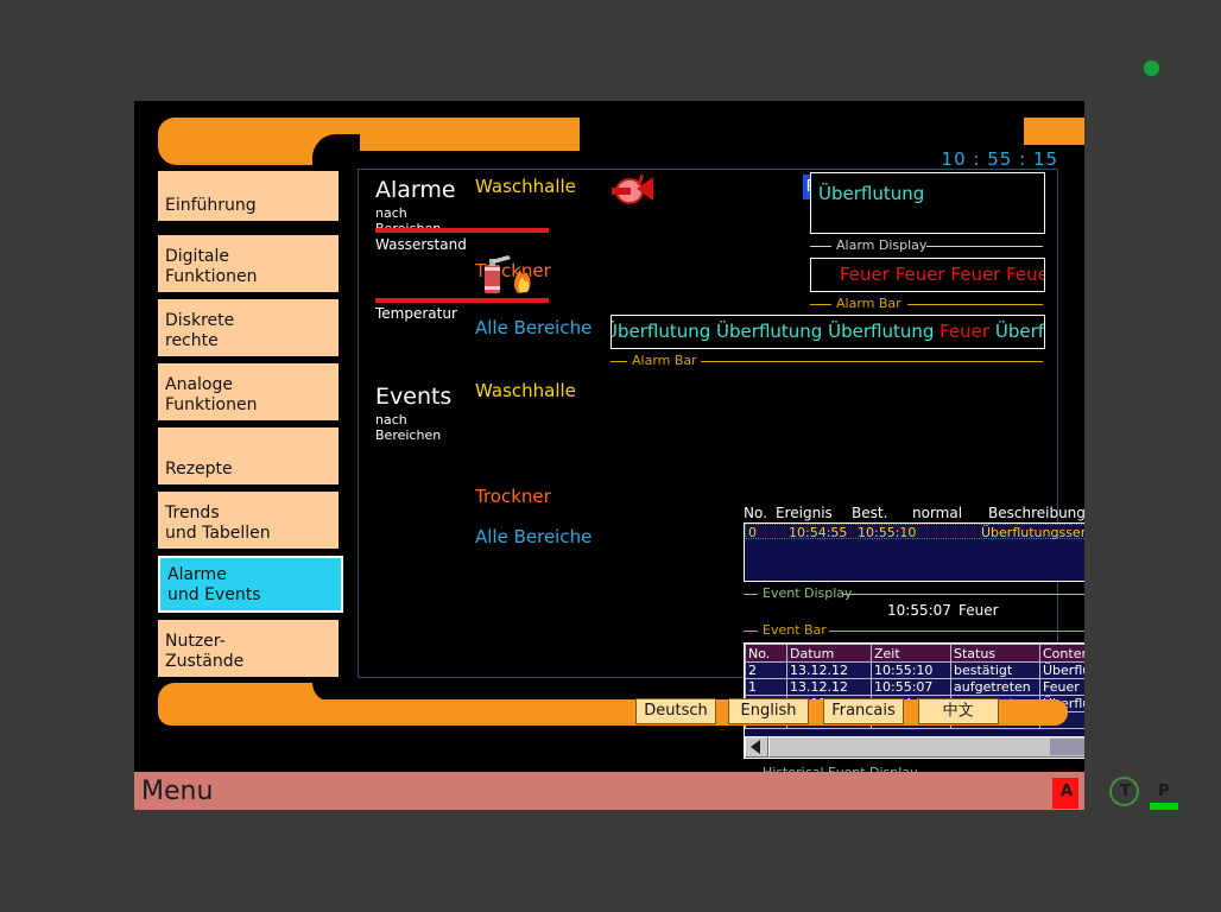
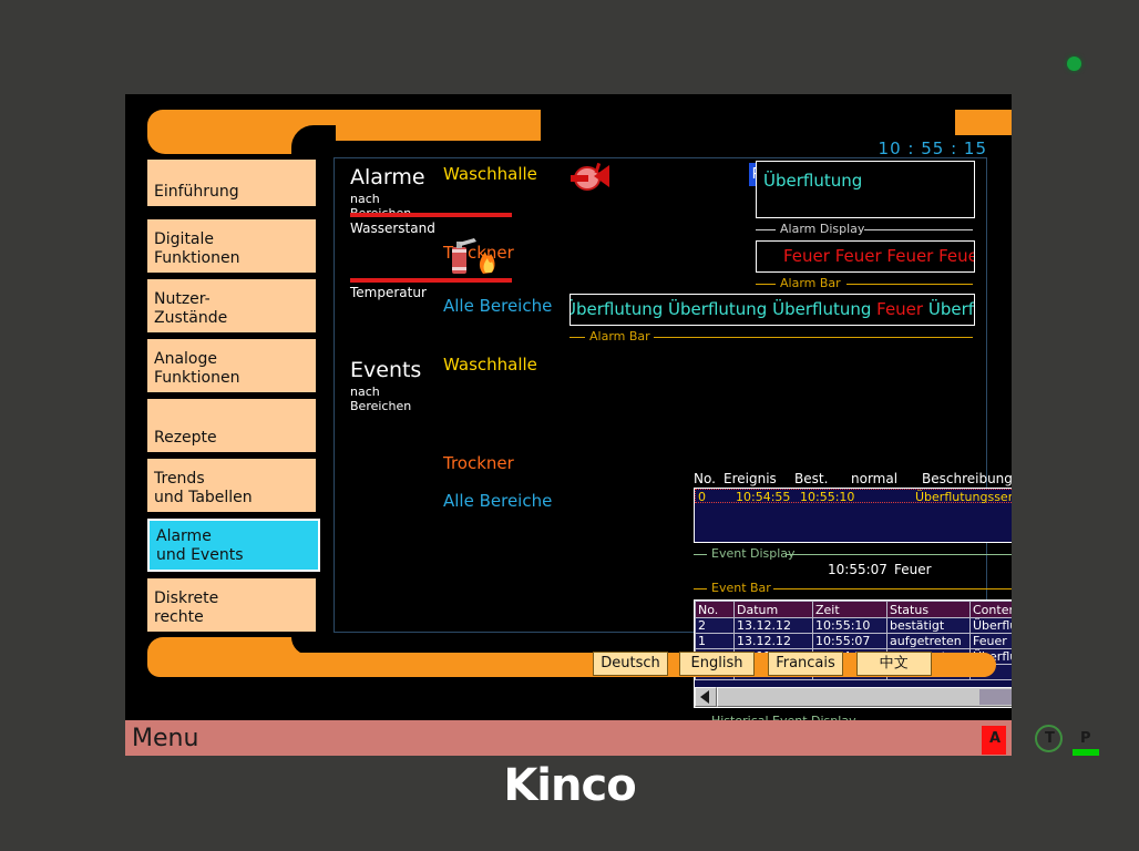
  10 : 55 : 15
  Einführung
  Digitale
  Funktionen
- Diskrete
+ Nutzer-
- rechte
+ Zustände
  Analoge
  Funktionen
  Rezepte
  Trends
  und Tabellen
  Alarme
  und Events
- Nutzer-
+ Diskrete
- Zustände
+ rechte
  Alarme
  nach
  Waschhalle
  Tckner
  Alle Bereiche
  Wasserstand
  Temperatur
  Überflutung
  Alarm Display
  Feuer Feuer Feuer Feue
  Alarm Bar
  Überflutung Überflutung Überflutung Feuer Überf
  Alarm Bar
  Events
  nach
  Bereichen
  Waschhalle
  Trockner
  Alle Bereiche
  No.
  Ereignis
  Best.
  normal
  Beschreibung
  0
  10:54:55
  10:55:10
  Überflutungsse
  Event Displa
  10:55:07
  Feuer
  Event Bar
  No.	Datum	Zeit	Status	Conte
  2	13.12.12	10:55:10	bestätigt	Überfl
  1	13.12.12	10:55:07	aufgetreten	Feuer
  Deutsch
  English
  Francais
  中文
  Menu
  T
  P
  A
+ Kinco
